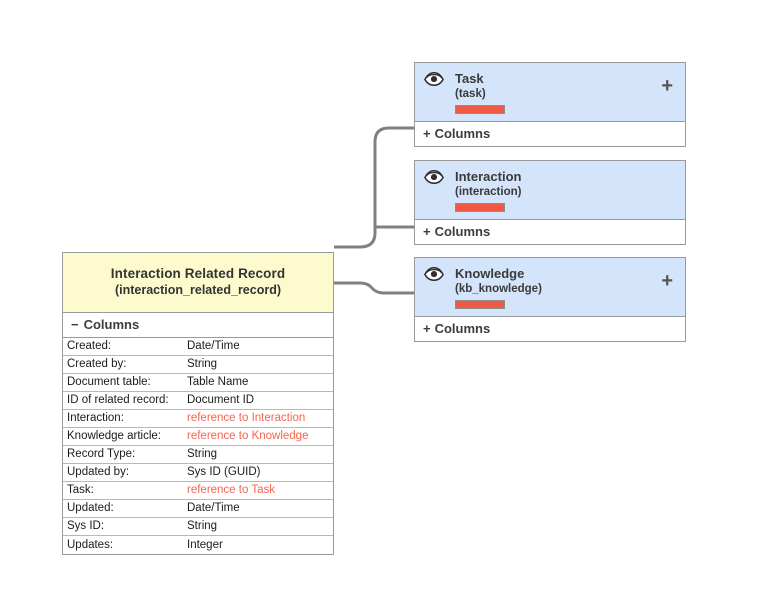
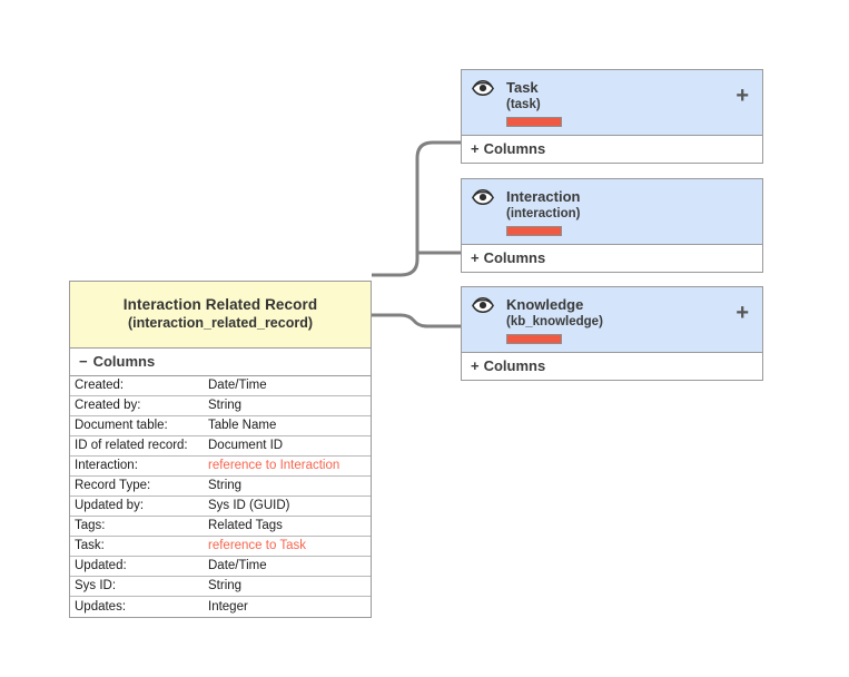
  Interaction Related Record
  (interaction_related_record)
  − Columns
  Created:
  Date/Time
  Created by:
  String
  Document table:
  Table Name
  ID of related record:
  Document ID
  Interaction:
  reference to Interaction
- Knowledge article:
- reference to Knowledge
  Record Type:
  String
  Updated by:
  Sys ID (GUID)
+ Tags:
+ Related Tags
  Task:
  reference to Task
  Updated:
  Date/Time
  Sys ID:
  String
  Updates:
  Integer
  Task
  (task)
  +
  + Columns
  Interaction
  (interaction)
  + Columns
  Knowledge
  (kb_knowledge)
  +
  + Columns
